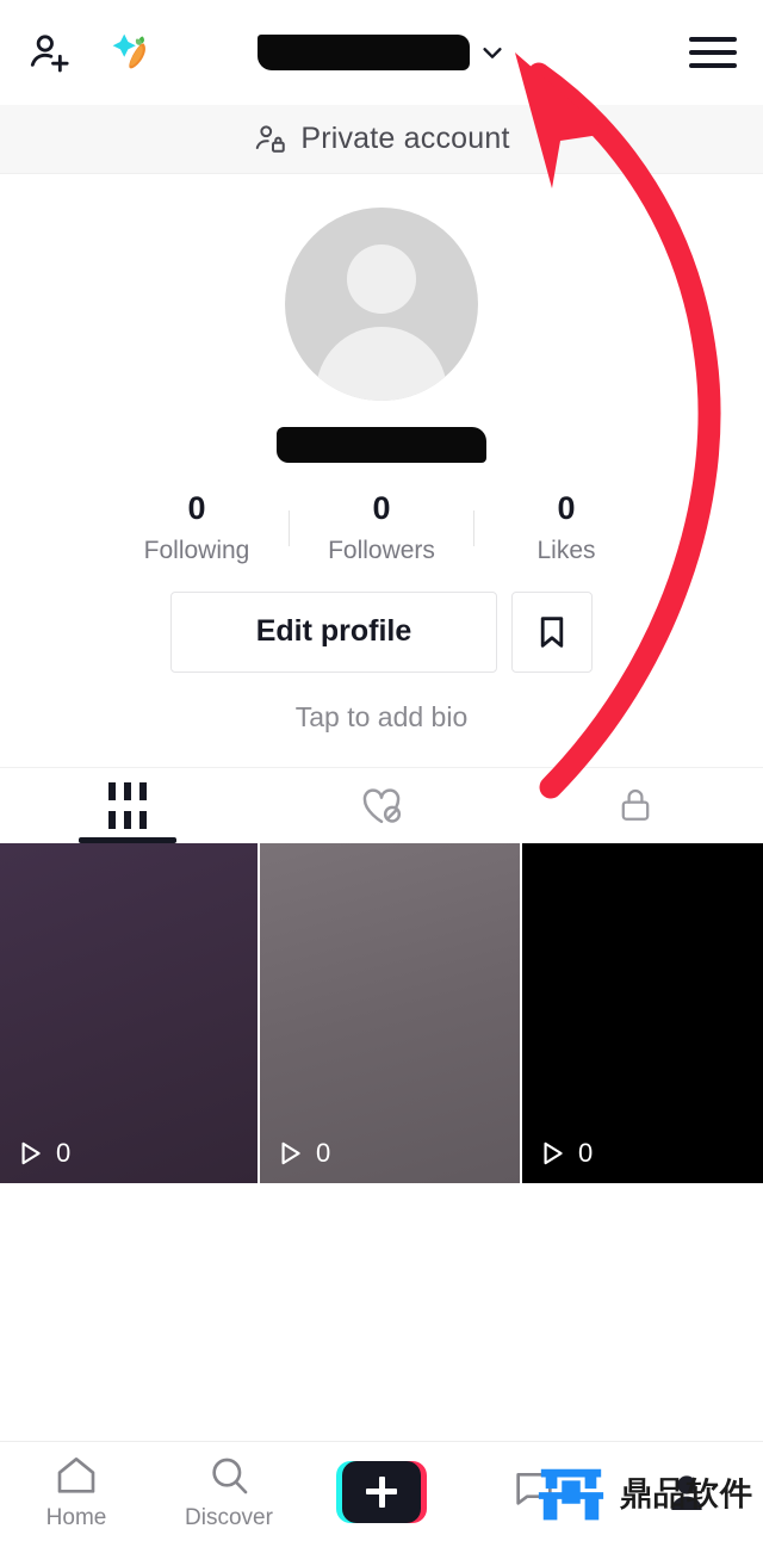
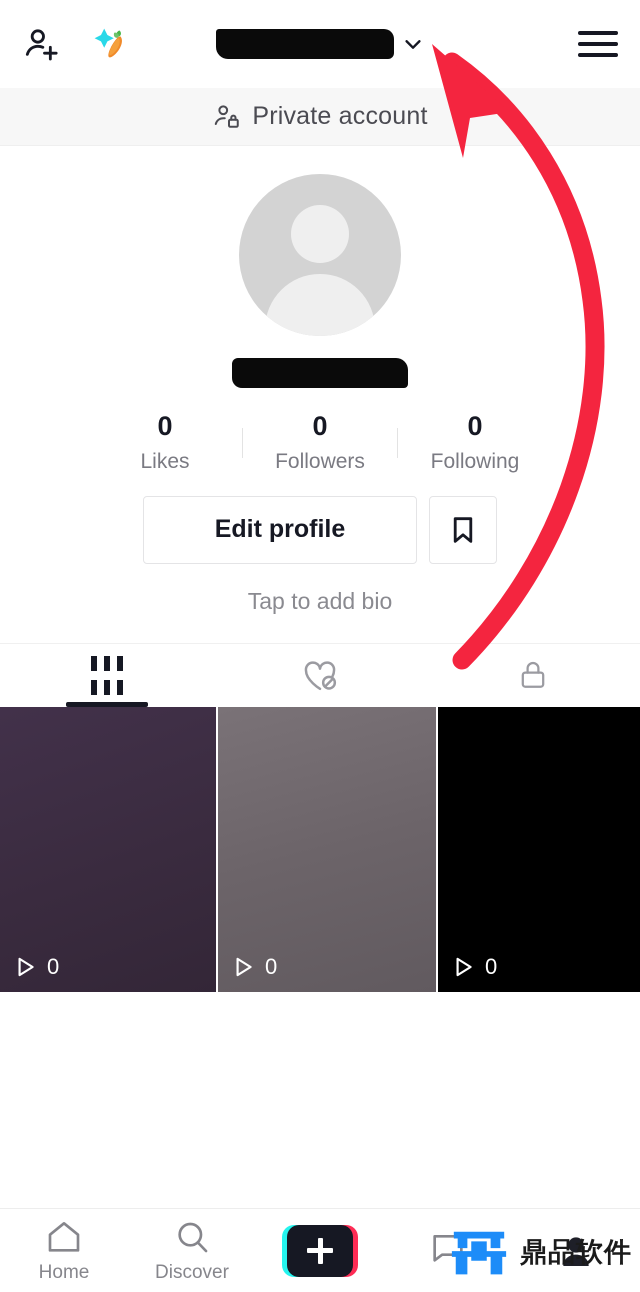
  Private account
  0
- Following
+ Likes
  0
  Followers
  0
- Likes
+ Following
  Edit profile
  Tap to add bio
  0
  0
  0
  Home
  Discover
  鼎品软件
